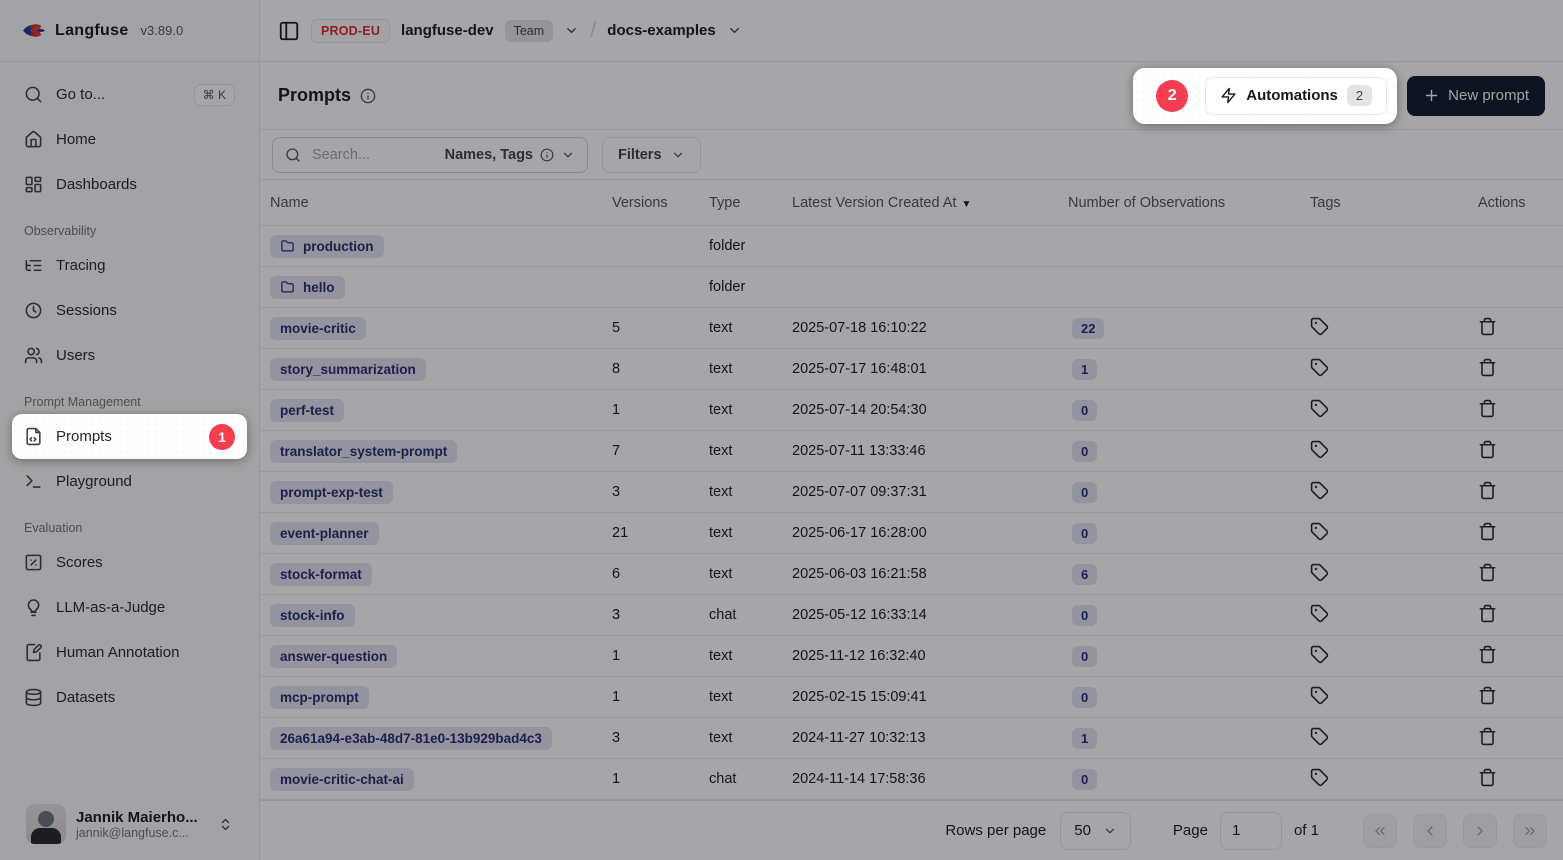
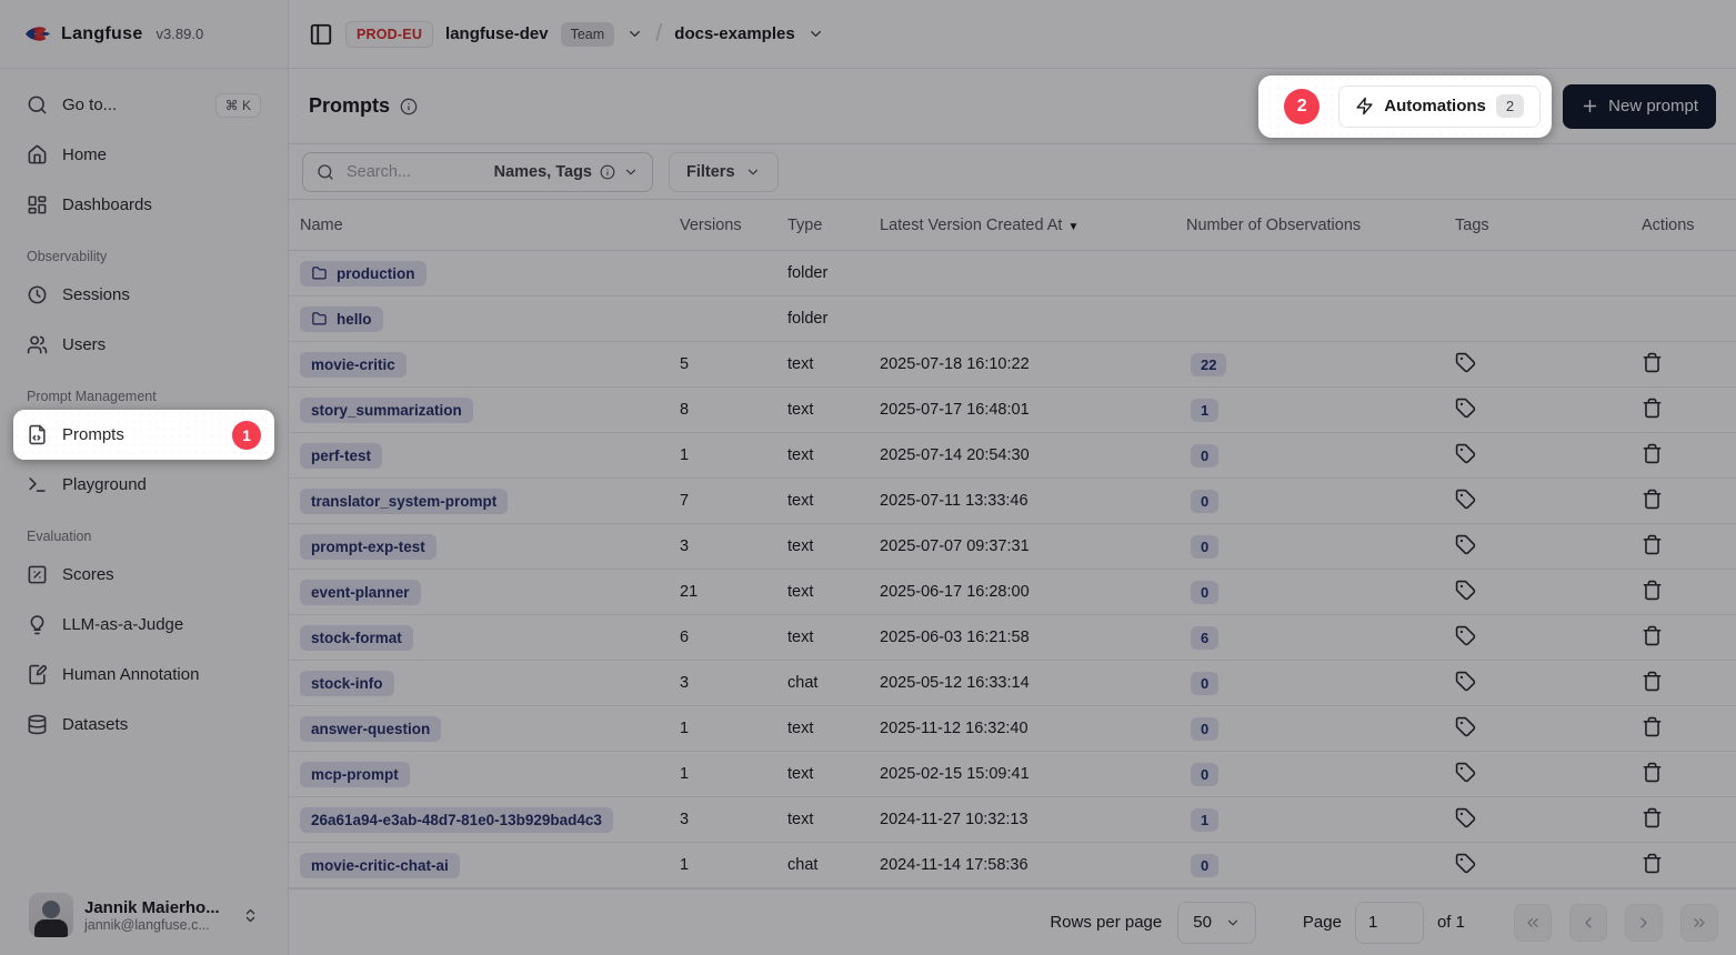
  Langfuse
  v3.89.0
  Go to...
  ⌘ K
  Home
  Dashboards
  Observability
- Tracing
  Sessions
  Users
  Prompt Management
  Prompts
  1
  Playground
  Evaluation
  Scores
  LLM-as-a-Judge
  Human Annotation
  Datasets
  Jannik Maierho...
  jannik@langfuse.c...
  PROD-EU
  langfuse-dev
  Team
  /
  docs-examples
  Prompts
  2
  Automations
  2
  New prompt
  Search...
  Names, Tags
  Filters
  Name
  Versions
  Type
  Latest Version Created At ▼
  Number of Observations
  Tags
  Actions
  production
  folder
  hello
  folder
  movie-critic
  5
  text
  2025-07-18 16:10:22
  22
  story_summarization
  8
  text
  2025-07-17 16:48:01
  1
  perf-test
  1
  text
  2025-07-14 20:54:30
  0
  translator_system-prompt
  7
  text
  2025-07-11 13:33:46
  0
  prompt-exp-test
  3
  text
  2025-07-07 09:37:31
  0
  event-planner
  21
  text
  2025-06-17 16:28:00
  0
  stock-format
  6
  text
  2025-06-03 16:21:58
  6
  stock-info
  3
  chat
  2025-05-12 16:33:14
  0
  answer-question
  1
  text
  2025-11-12 16:32:40
  0
  mcp-prompt
  1
  text
  2025-02-15 15:09:41
  0
  26a61a94-e3ab-48d7-81e0-13b929bad4c3
  3
  text
  2024-11-27 10:32:13
  1
  movie-critic-chat-ai
  1
  chat
  2024-11-14 17:58:36
  0
  Rows per page
  50
  Page
  1
  of 1
